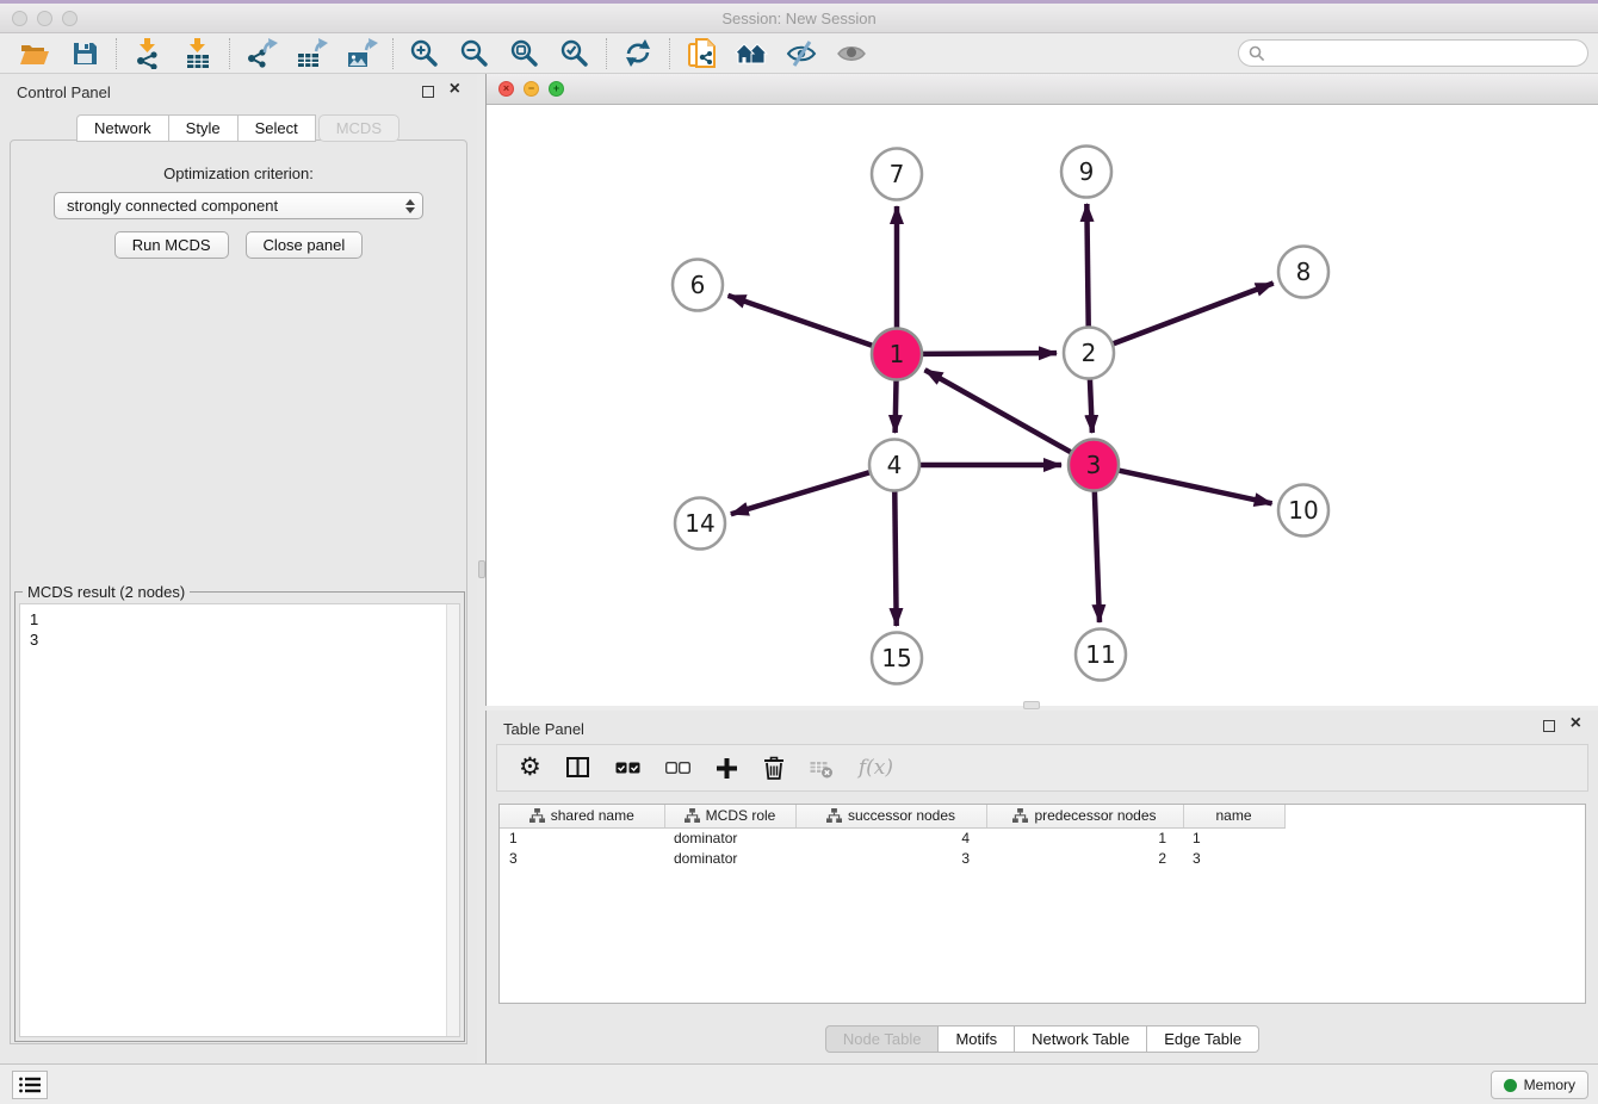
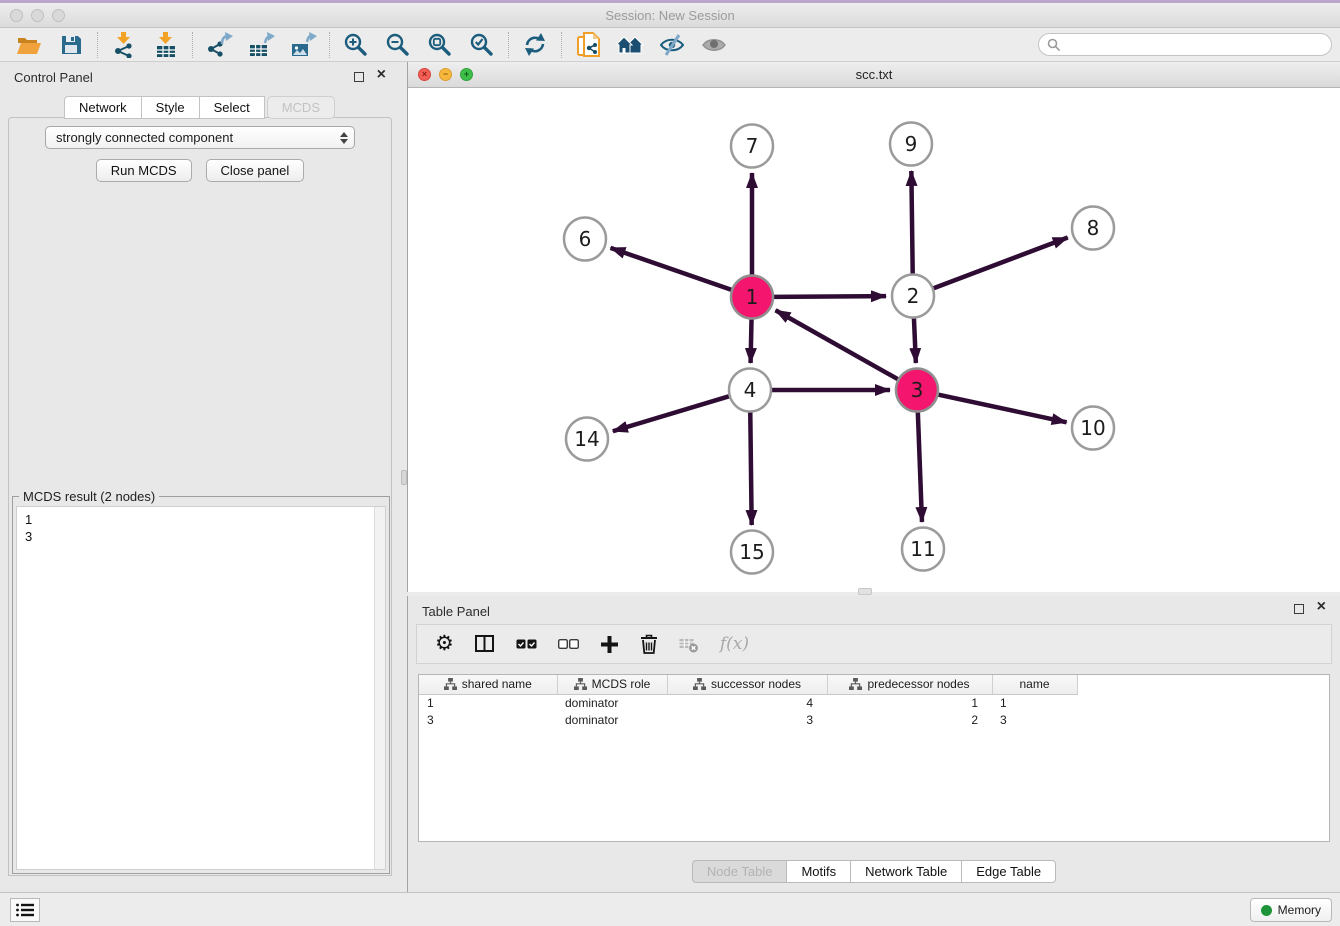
  Session: New Session
  Control Panel
  ×
  Network
  Style
  Select
  MCDS
- Optimization criterion:
  strongly connected component
  Run MCDS
  Close panel
  MCDS result (2 nodes)
  1
  3
  ×
  −
  +
+ scc.txt
  7
  9
  6
  8
  1
  2
  4
  3
  14
  10
  15
  11
  Table Panel
  ×
  ⚙
  f(x)
  shared name	MCDS role	successor nodes	predecessor nodes	name
  1	dominator	4	1	1
  3	dominator	3	2	3
  Node Table
  Motifs
  Network Table
  Edge Table
  Memory
